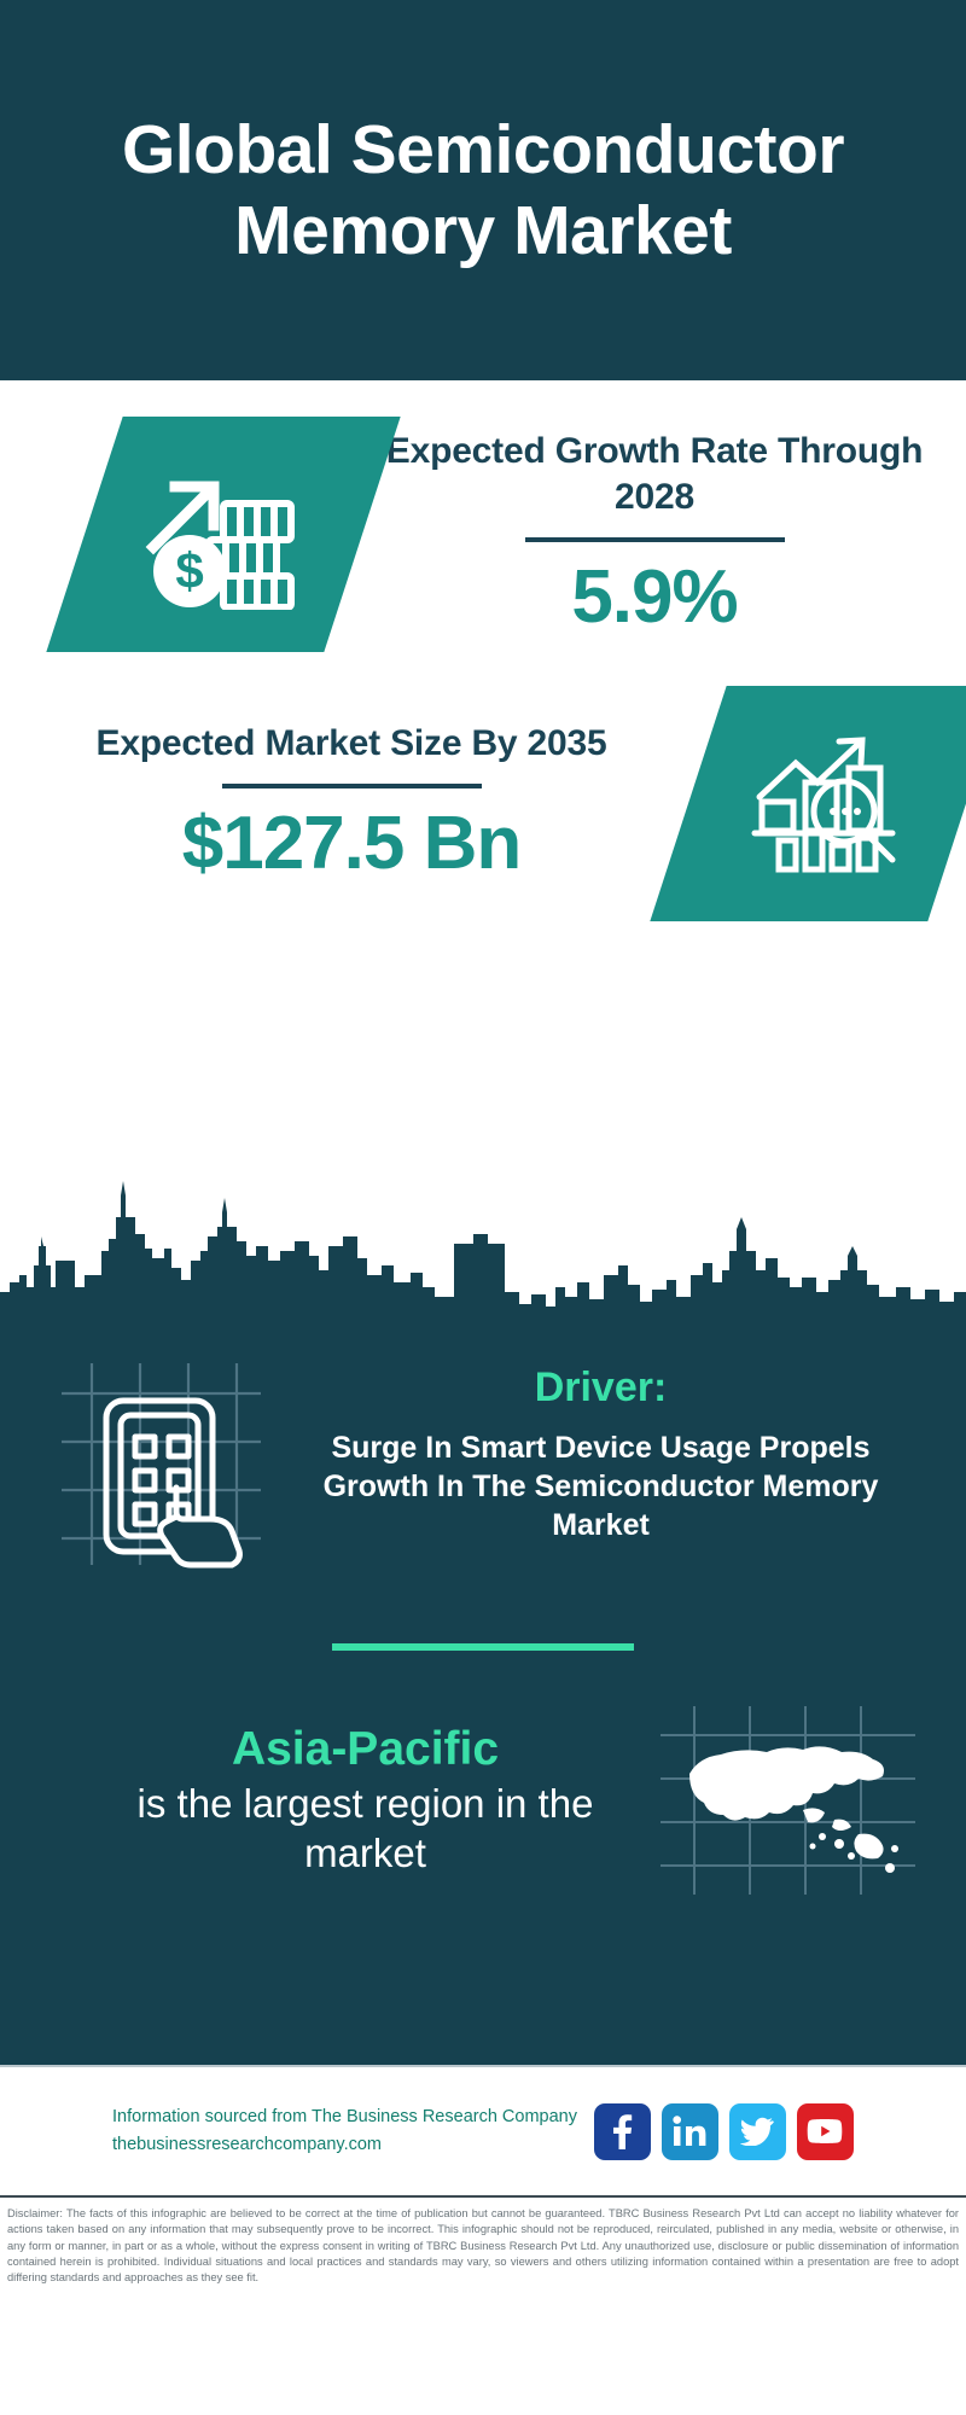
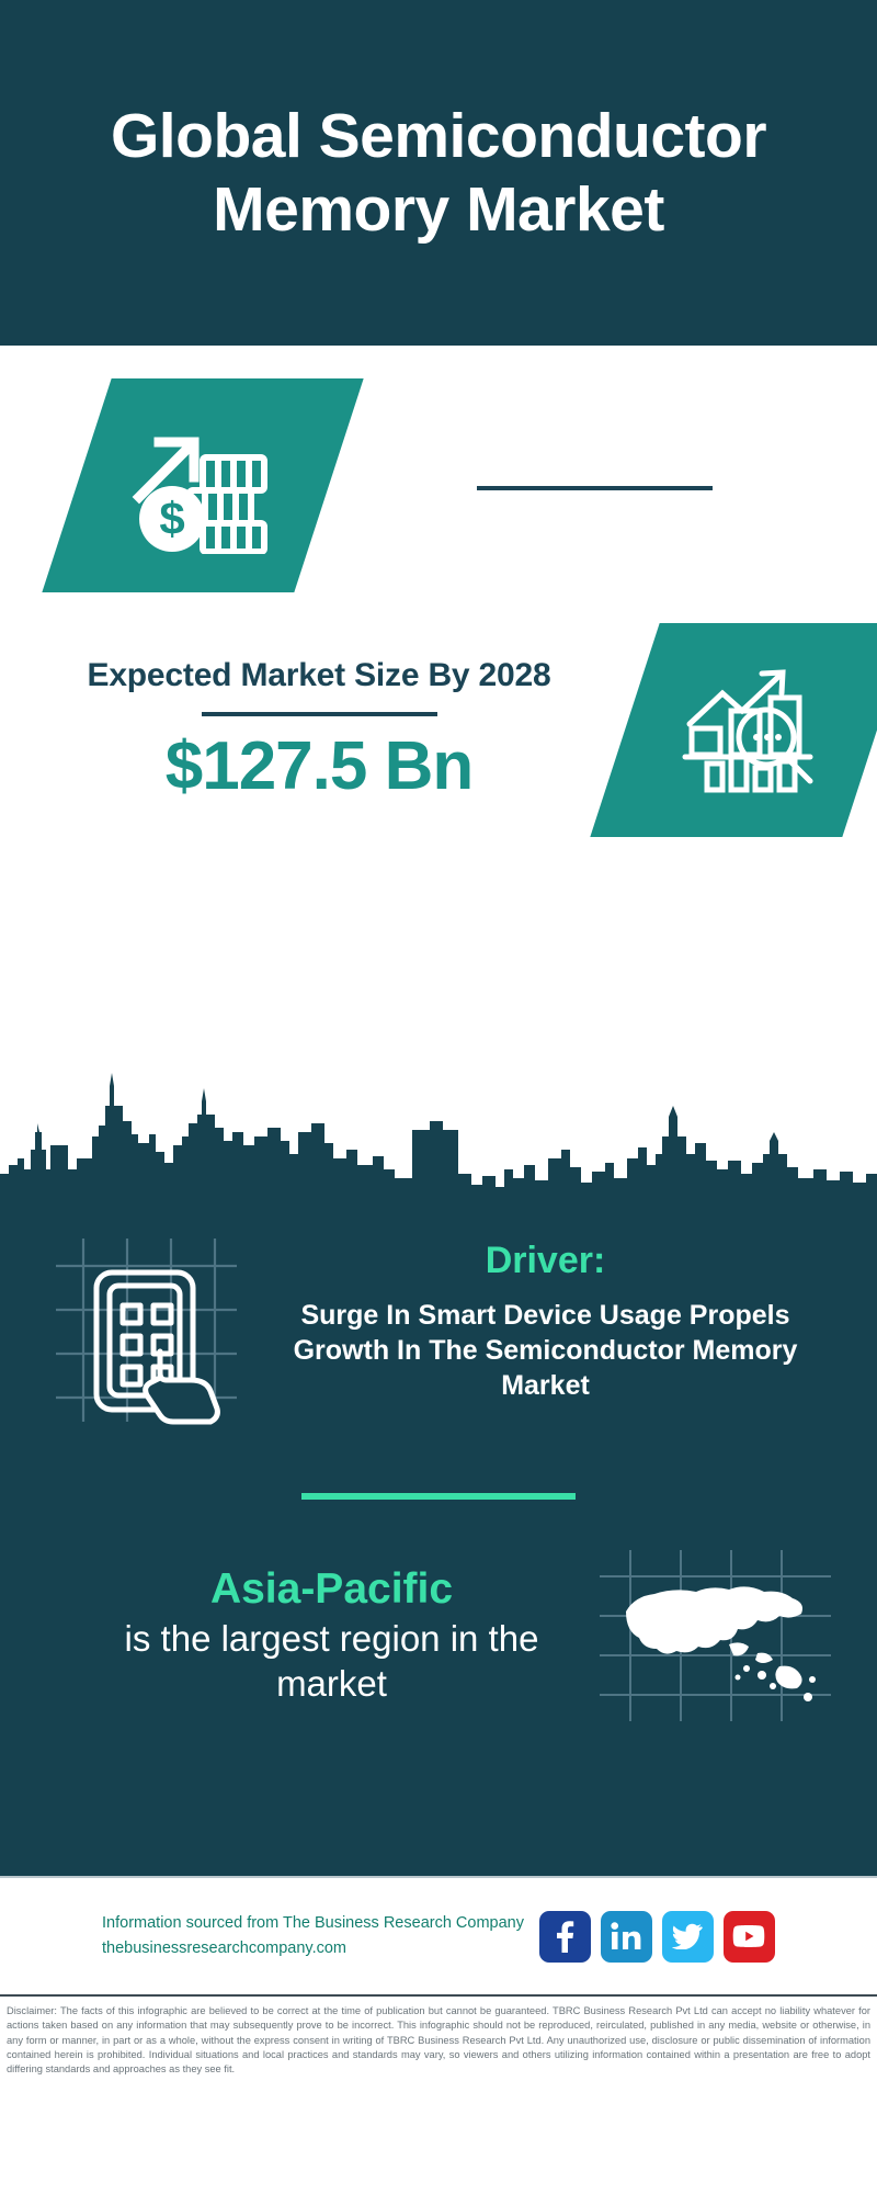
  Global Semiconductor Memory Market
- Expected Growth Rate Through 2028
- 5.9%
- Expected Market Size By 2035
+ Expected Market Size By 2028
  $127.5 Bn
  Driver:
  Surge In Smart Device Usage Propels Growth In The Semiconductor Memory Market
  Asia-Pacific
  is the largest region in the market
  Information sourced from The Business Research Company
  thebusinessresearchcompany.com
  Disclaimer: The facts of this infographic are believed to be correct at the time of publication but cannot be guaranteed. TBRC Business Research Pvt Ltd can accept no liability whatever for actions taken based on any information that may subsequently prove to be incorrect. This infographic should not be reproduced, reirculated, published in any media, website or otherwise, in any form or manner, in part or as a whole, without the express consent in writing of TBRC Business Research Pvt Ltd. Any unauthorized use, disclosure or public dissemination of information contained herein is prohibited. Individual situations and local practices and standards may vary, so viewers and others utilizing information contained within a presentation are free to adopt differing standards and approaches as they see fit.
